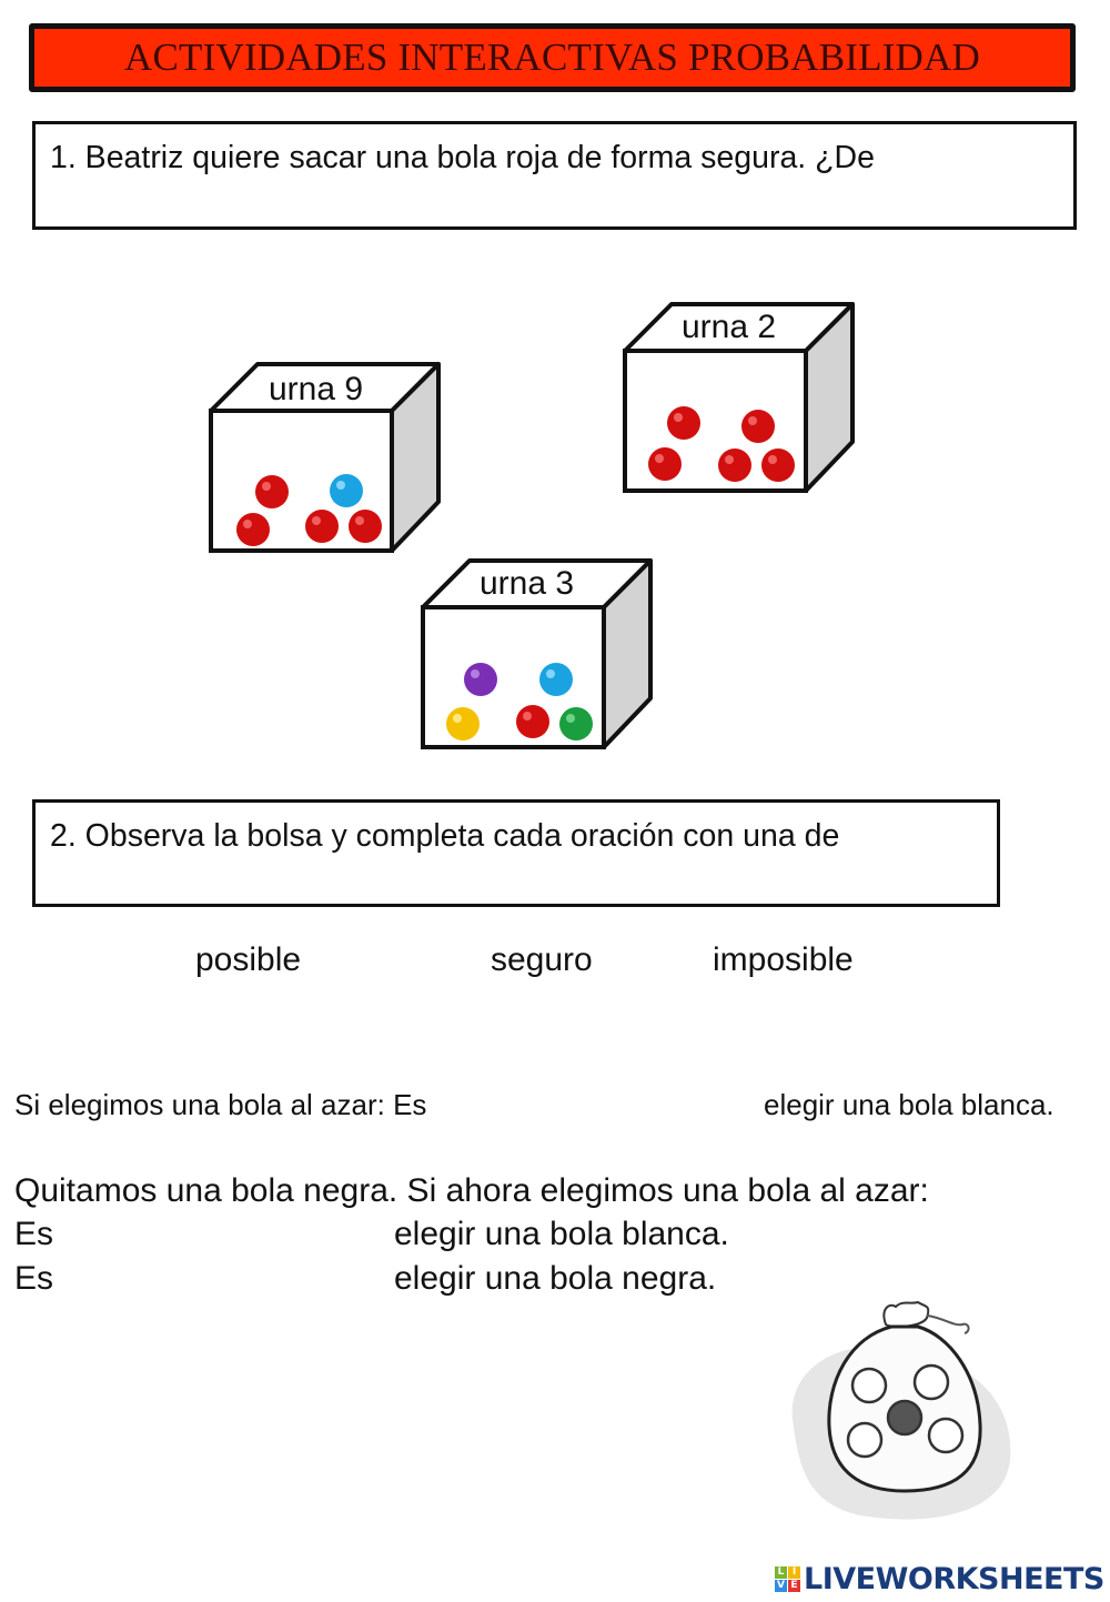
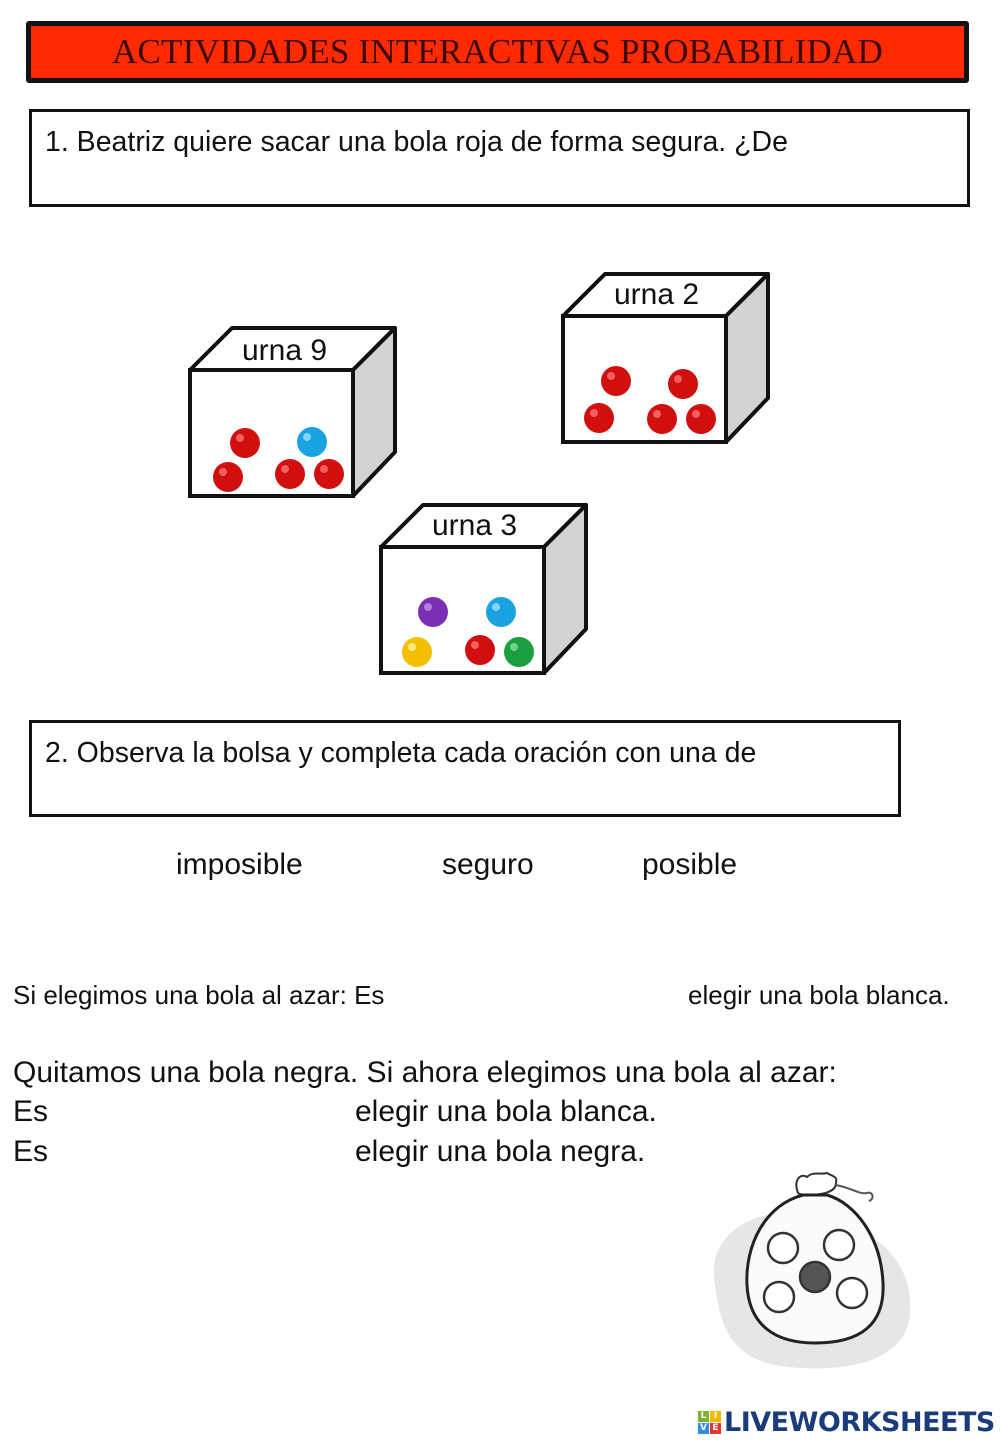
  ACTIVIDADES INTERACTIVAS PROBABILIDAD
  1. Beatriz quiere sacar una bola roja de forma segura. ¿De
  urna 9
  urna 2
  urna 3
  2. Observa la bolsa y completa cada oración con una de
- posible
+ imposible
  seguro
- imposible
+ posible
  Si elegimos una bola al azar: Es
  elegir una bola blanca.
  Quitamos una bola negra. Si ahora elegimos una bola al azar:
  Es
  elegir una bola blanca.
  Es
  elegir una bola negra.
  L
  I
  V
  E
  LIVEWORKSHEETS
